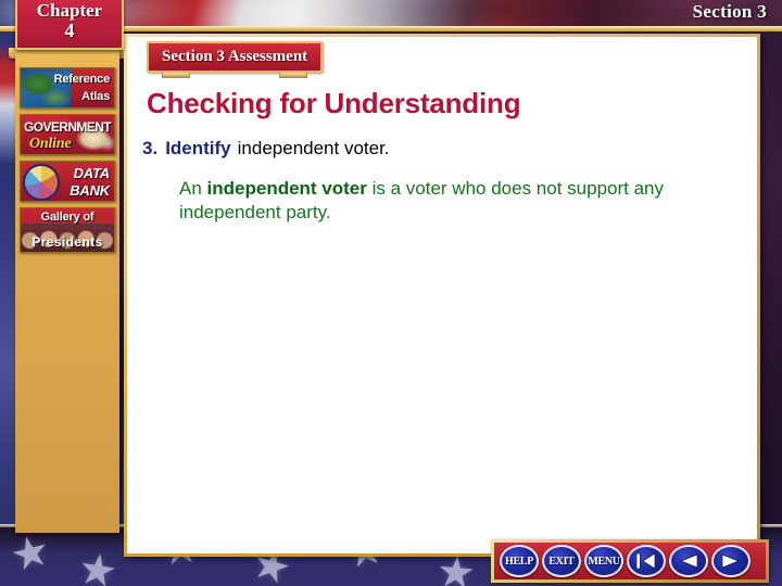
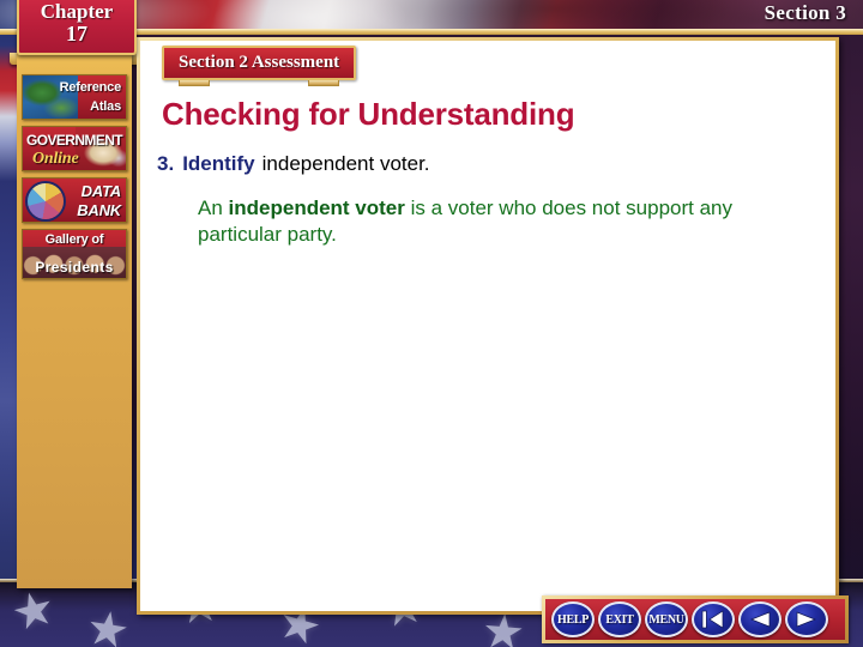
  Chapter
- 4
+ 17
  Section 3
  Reference
  Atlas
  GOVERNMENT
  Online
  DATA
  BANK
  Gallery of
  Presidents
- Section 3 Assessment
+ Section 2 Assessment
  Checking for Understanding
  3. Identify independent voter.
- An independent voter is a voter who does not support any independent party.
+ An independent voter is a voter who does not support any particular party.
  HELP
  EXIT
  MENU
